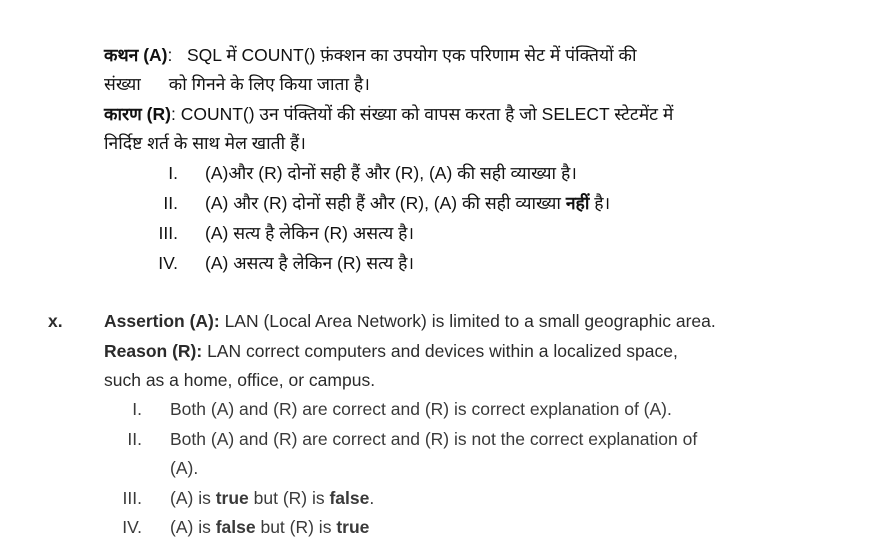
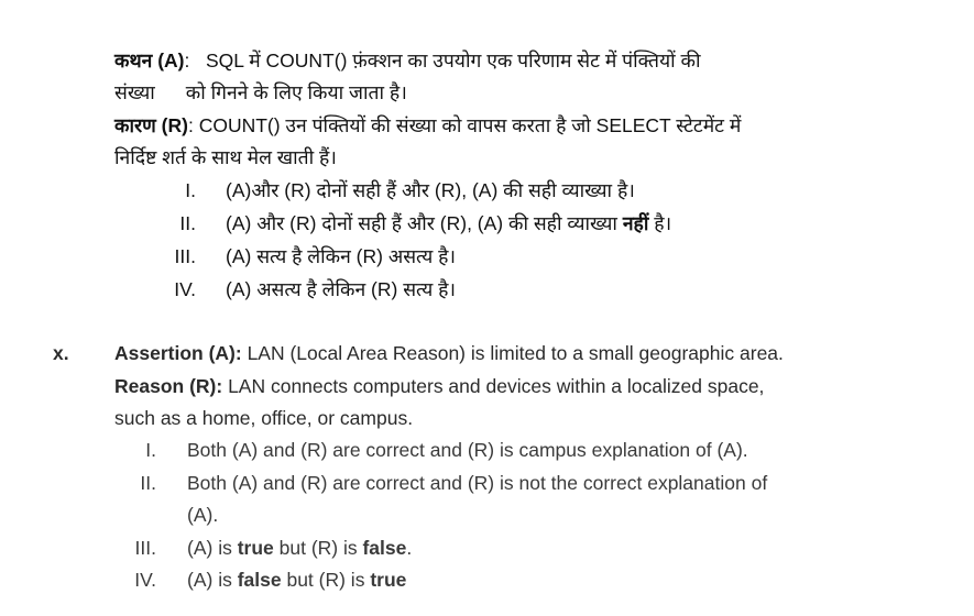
  कथन (A): SQL में COUNT() फ़ंक्शन का उपयोग एक परिणाम सेट में पंक्तियों की
  संख्या को गिनने के लिए किया जाता है।
  कारण (R): COUNT() उन पंक्तियों की संख्या को वापस करता है जो SELECT स्टेटमेंट में
  निर्दिष्ट शर्त के साथ मेल खाती हैं।
  I.
  (A)और (R) दोनों सही हैं और (R), (A) की सही व्याख्या है।
  II.
  (A) और (R) दोनों सही हैं और (R), (A) की सही व्याख्या नहीं है।
  III.
  (A) सत्य है लेकिन (R) असत्य है।
  IV.
  (A) असत्य है लेकिन (R) सत्य है।
  x.
- Assertion (A): LAN (Local Area Network) is limited to a small geographic area.
+ Assertion (A): LAN (Local Area Reason) is limited to a small geographic area.
- Reason (R): LAN correct computers and devices within a localized space,
+ Reason (R): LAN connects computers and devices within a localized space,
  such as a home, office, or campus.
  I.
- Both (A) and (R) are correct and (R) is correct explanation of (A).
+ Both (A) and (R) are correct and (R) is campus explanation of (A).
  II.
  Both (A) and (R) are correct and (R) is not the correct explanation of
  (A).
  III.
  (A) is true but (R) is false.
  IV.
  (A) is false but (R) is true
